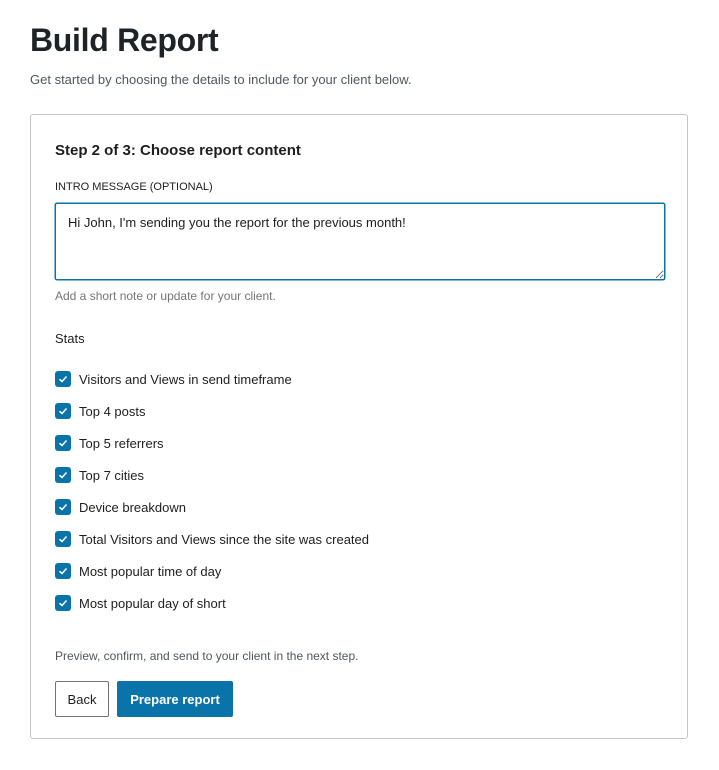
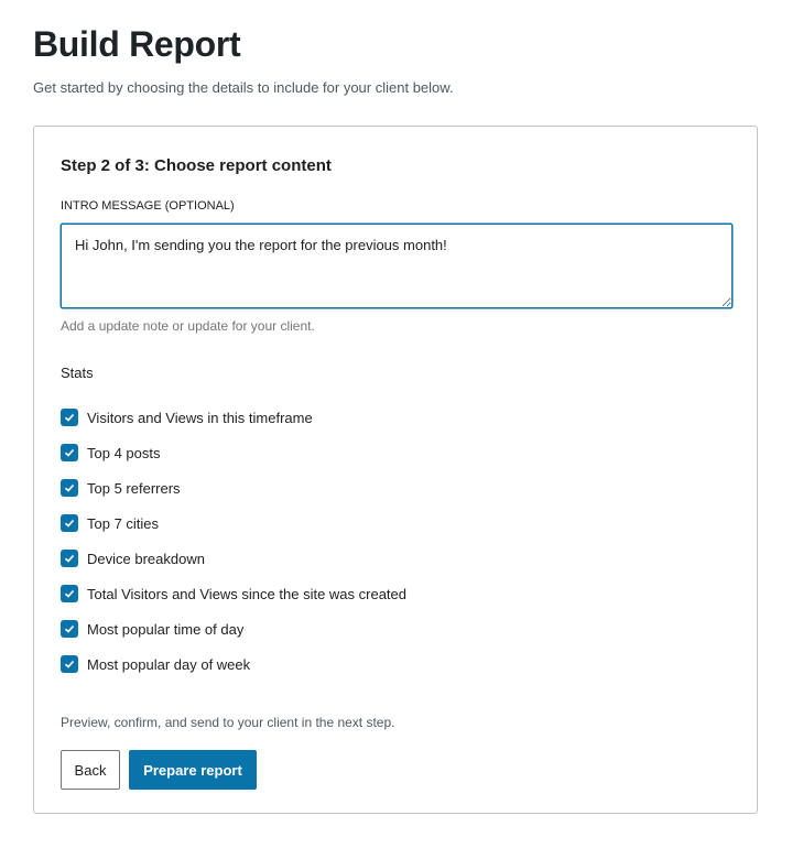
  Build Report
  Get started by choosing the details to include for your client below.
  Step 2 of 3: Choose report content
  INTRO MESSAGE (OPTIONAL)
  Hi John, I'm sending you the report for the previous month!
- Add a short note or update for your client.
+ Add a update note or update for your client.
  Stats
- Visitors and Views in send timeframe
+ Visitors and Views in this timeframe
  Top 4 posts
  Top 5 referrers
  Top 7 cities
  Device breakdown
  Total Visitors and Views since the site was created
  Most popular time of day
- Most popular day of short
+ Most popular day of week
  Preview, confirm, and send to your client in the next step.
  Back
  Prepare report
